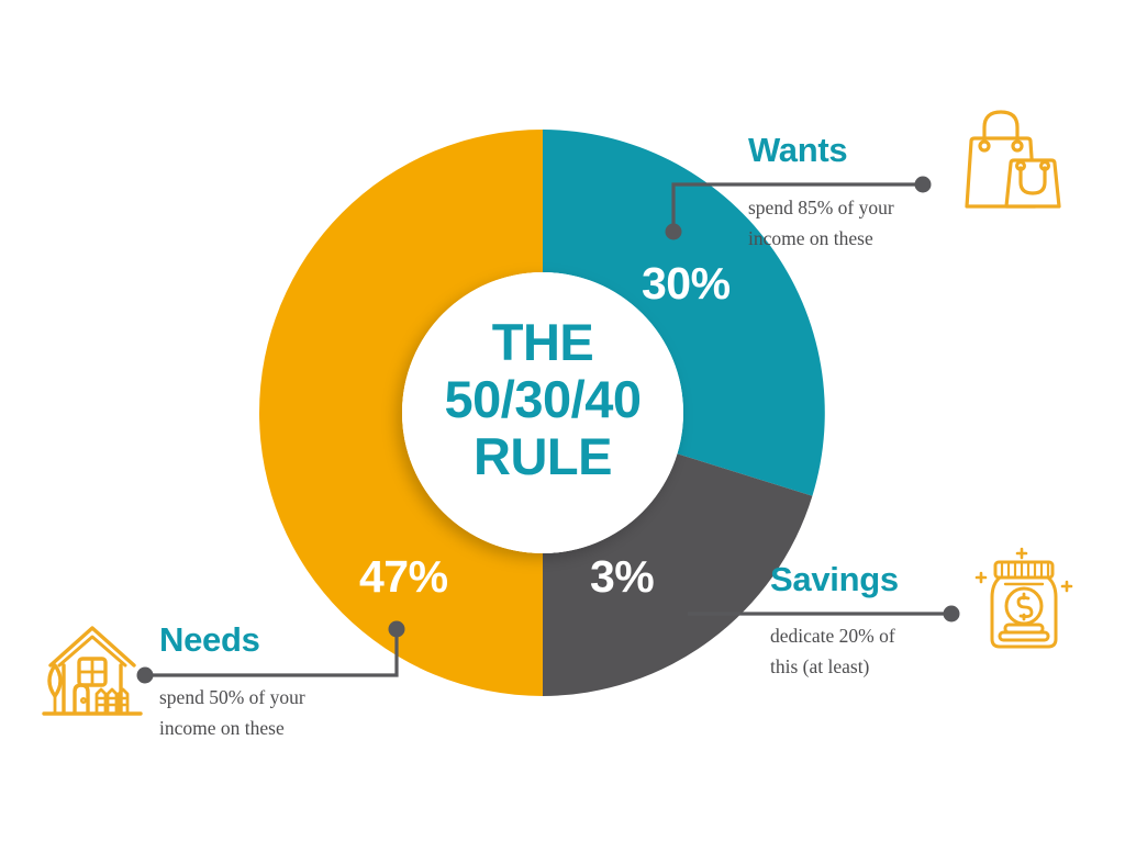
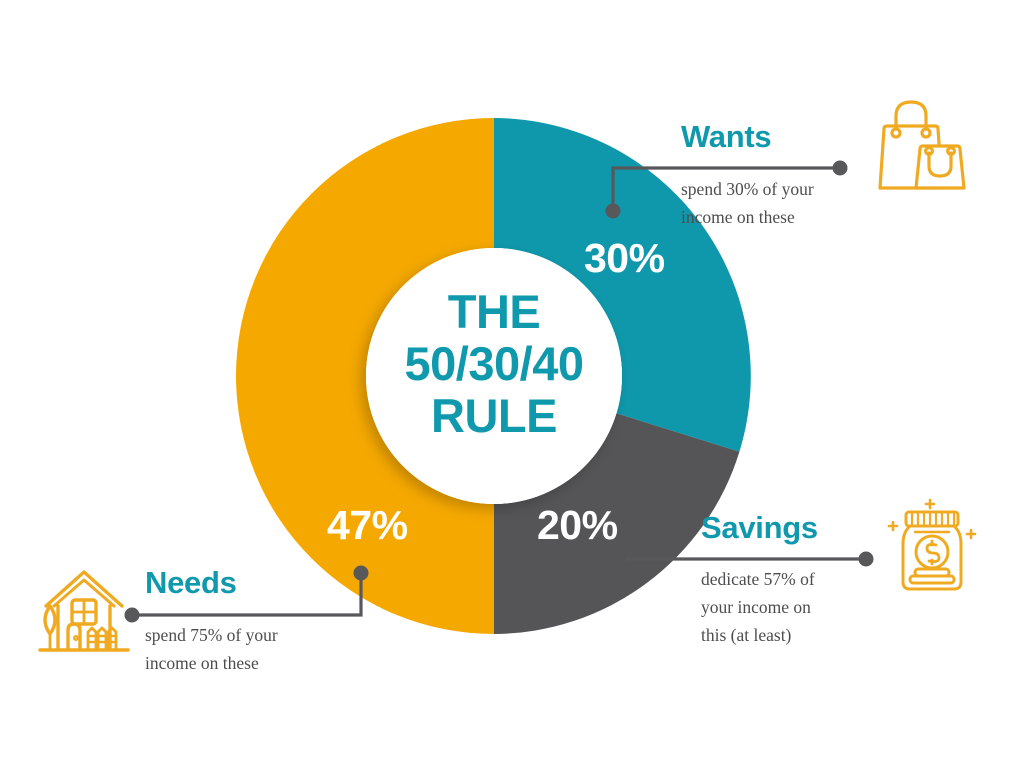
  THE
  50/30/40
  RULE
  30%
  47%
- 3%
+ 20%
  Wants
- spend 85% of your
+ spend 30% of your
  income on these
  Savings
- dedicate 20% of
+ dedicate 57% of
+ your income on
  this (at least)
  Needs
- spend 50% of your
+ spend 75% of your
  income on these
